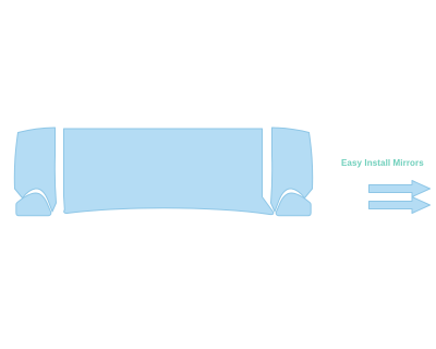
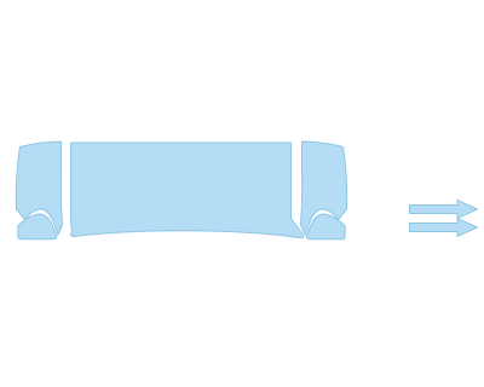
- Easy Install Mirrors
